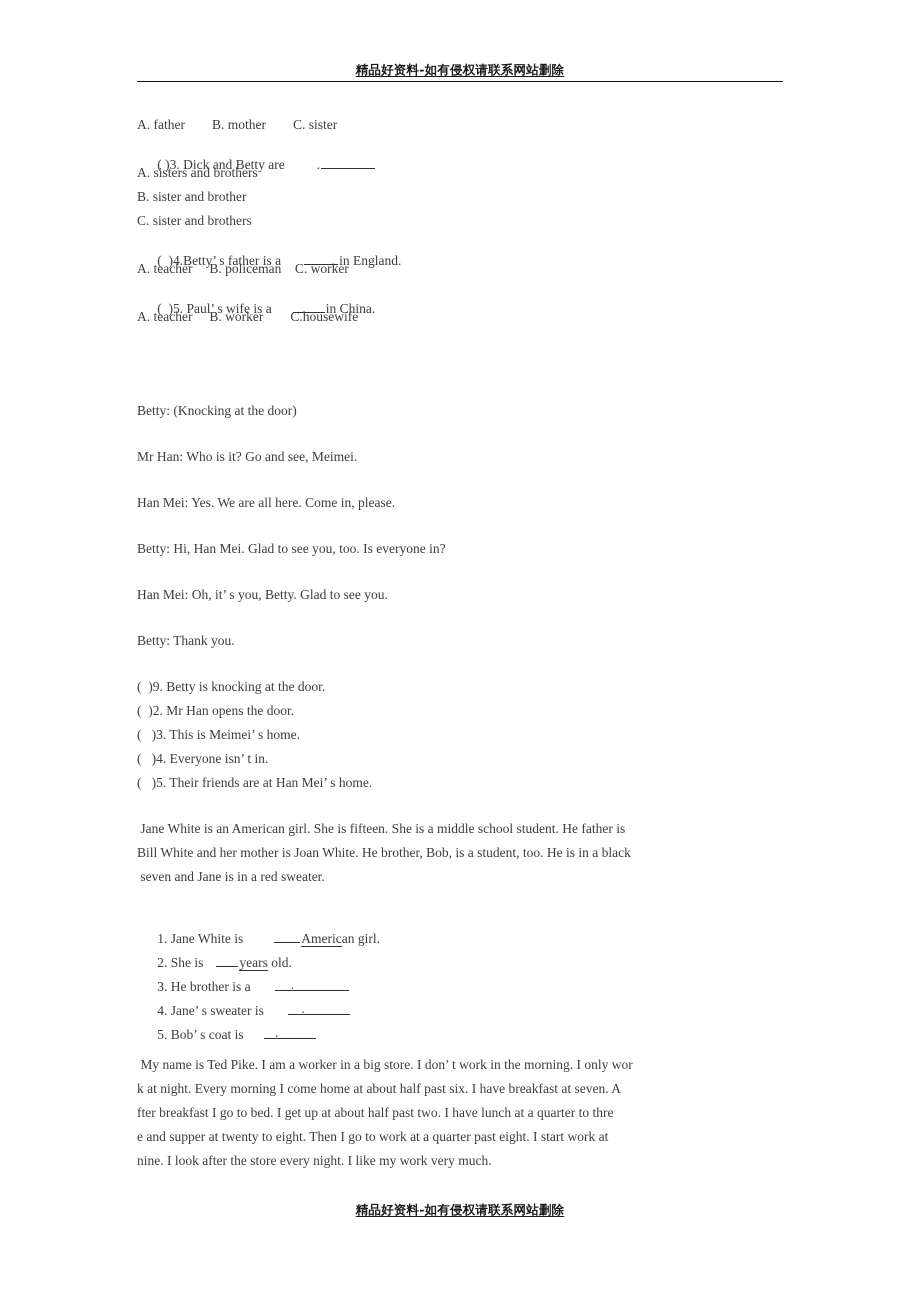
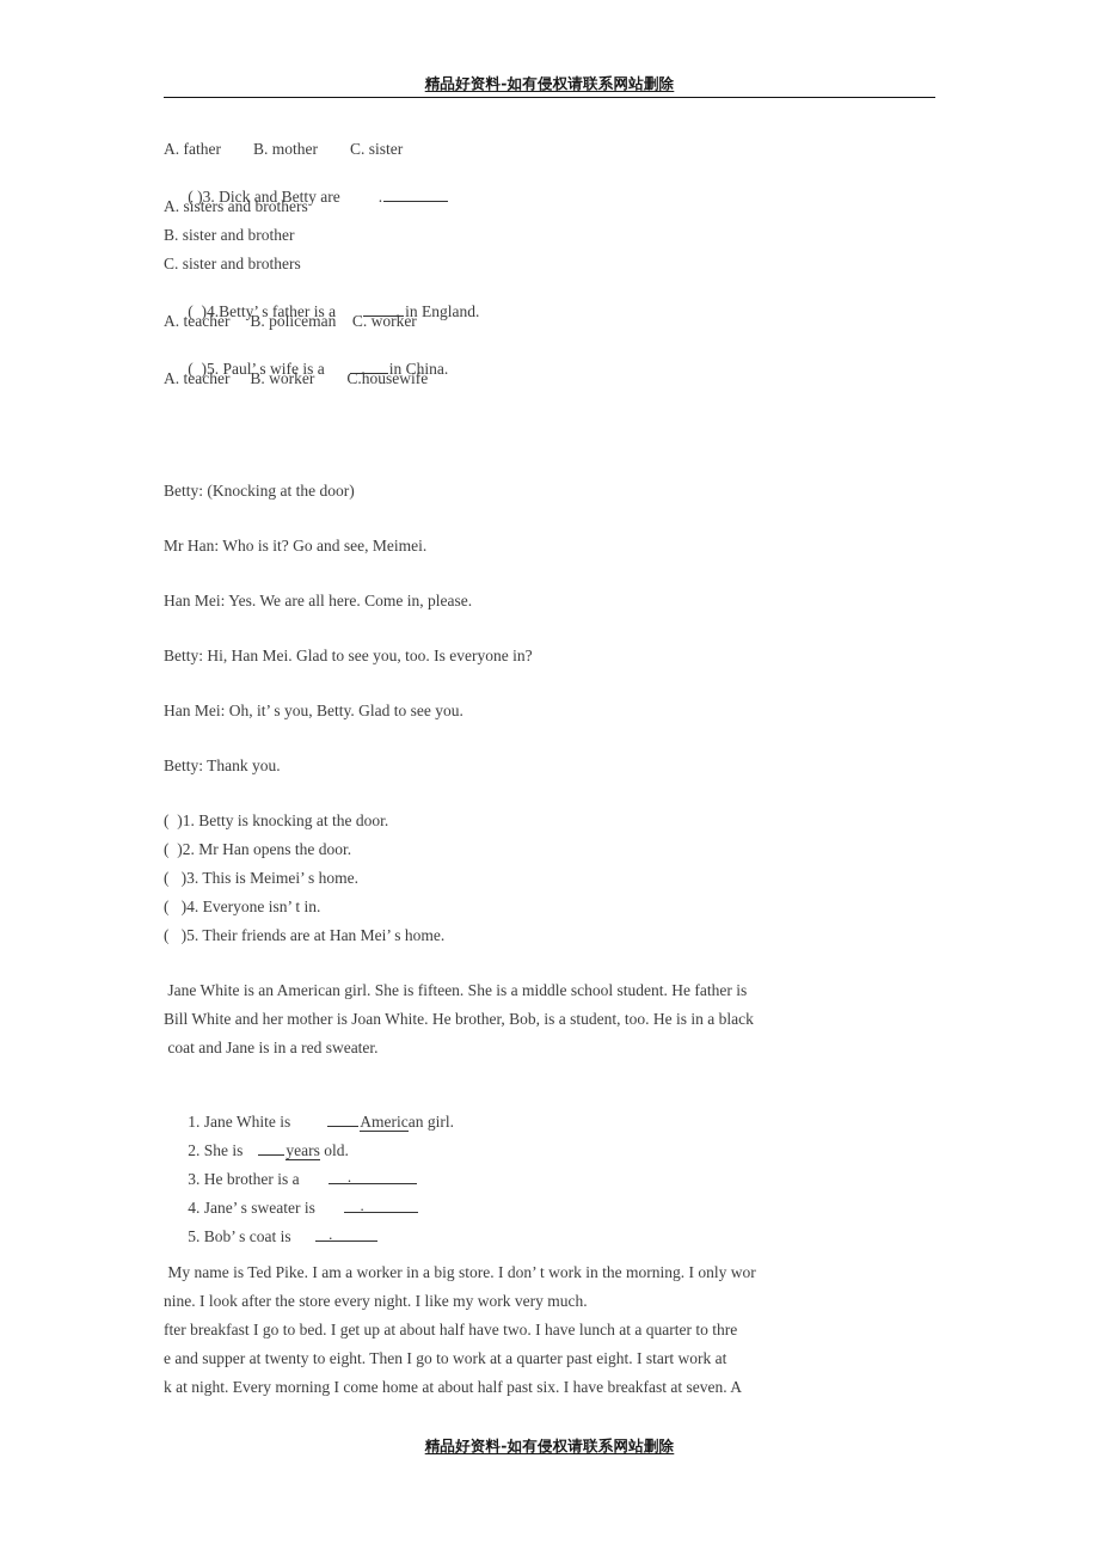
  精品好资料-如有侵权请联系网站删除
  A. father B. mother C. sister
  ( )3. Dick and Betty are .
  A. sisters and brothers
  B. sister and brother
  C. sister and brothers
  ( )4.Betty’ s father is a in England.
  A. teacher B. policeman C. worker
  ( )5. Paul’ s wife is a in China.
  A. teacher B. worker C.housewife
  Betty: (Knocking at the door)
  Mr Han: Who is it? Go and see, Meimei.
  Han Mei: Yes. We are all here. Come in, please.
  Betty: Hi, Han Mei. Glad to see you, too. Is everyone in?
  Han Mei: Oh, it’ s you, Betty. Glad to see you.
  Betty: Thank you.
- ( )9. Betty is knocking at the door.
+ ( )1. Betty is knocking at the door.
  ( )2. Mr Han opens the door.
  ( )3. This is Meimei’ s home.
  ( )4. Everyone isn’ t in.
  ( )5. Their friends are at Han Mei’ s home.
  Jane White is an American girl. She is fifteen. She is a middle school student. He father is
  Bill White and her mother is Joan White. He brother, Bob, is a student, too. He is in a black
- seven and Jane is in a red sweater.
+ coat and Jane is in a red sweater.
  1. Jane White is American girl.
  2. She is years old.
  3. He brother is a
  4. Jane’ s sweater is
  5. Bob’ s coat is
  My name is Ted Pike. I am a worker in a big store. I don’ t work in the morning. I only wor
- k at night. Every morning I come home at about half past six. I have breakfast at seven. A
+ nine. I look after the store every night. I like my work very much.
- fter breakfast I go to bed. I get up at about half past two. I have lunch at a quarter to thre
+ fter breakfast I go to bed. I get up at about half have two. I have lunch at a quarter to thre
  e and supper at twenty to eight. Then I go to work at a quarter past eight. I start work at
- nine. I look after the store every night. I like my work very much.
+ k at night. Every morning I come home at about half past six. I have breakfast at seven. A
  精品好资料-如有侵权请联系网站删除
